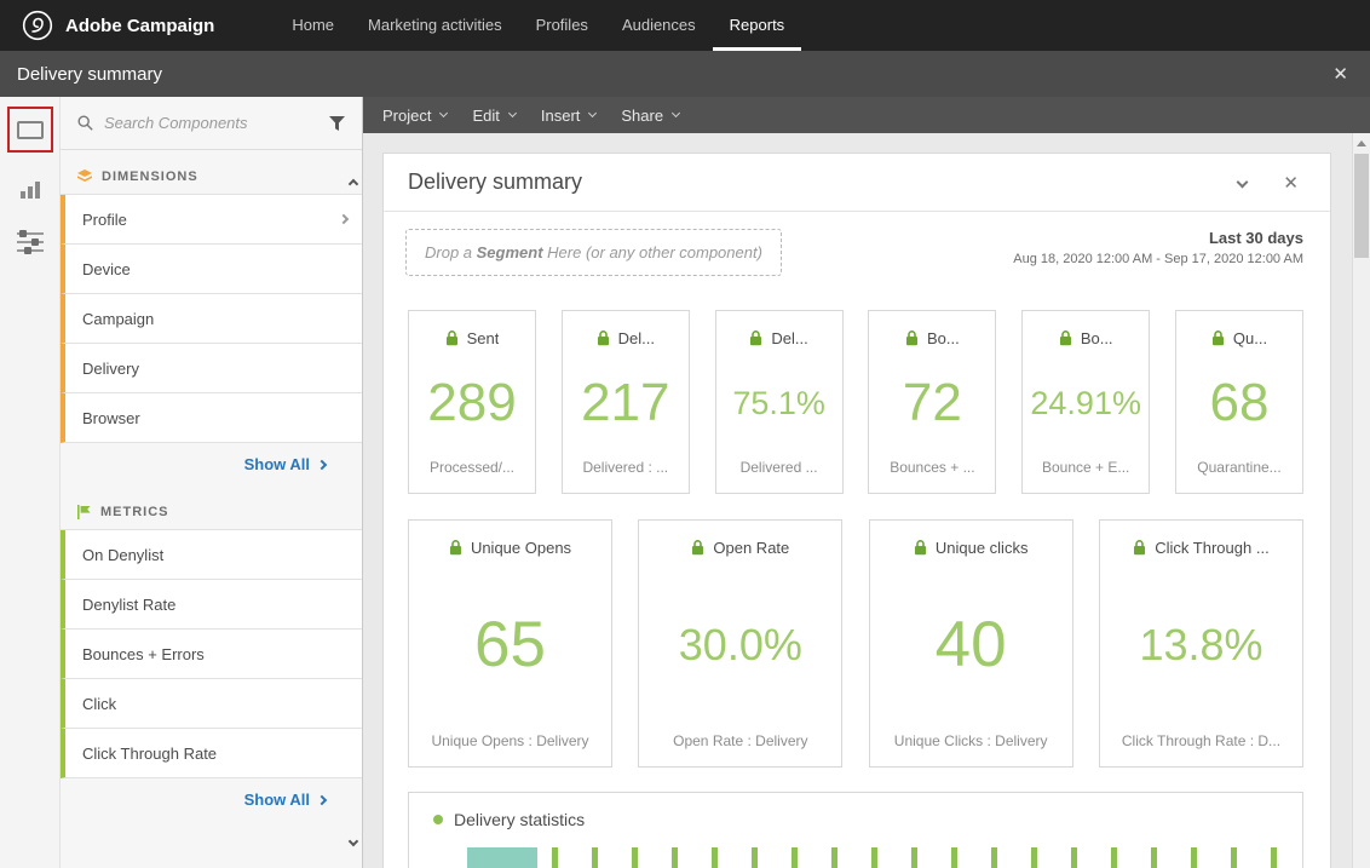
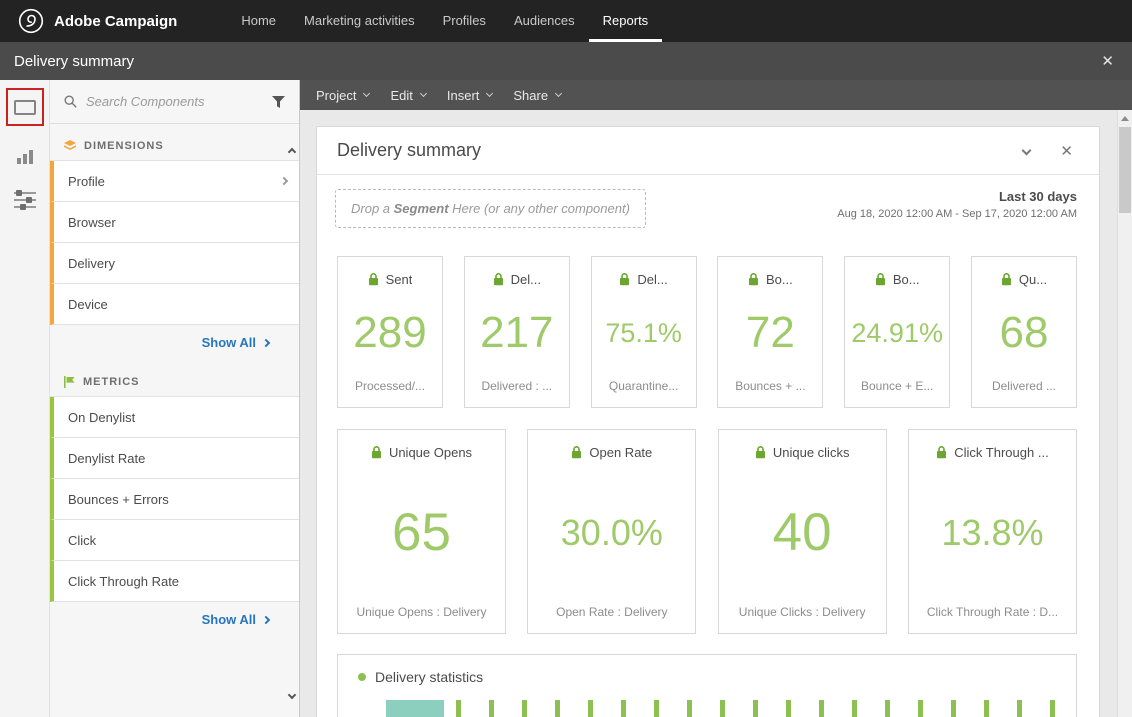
  Adobe Campaign
  Home
  Marketing activities
  Profiles
  Audiences
  Reports
  Delivery summary
  ✕
  Search Components
  DIMENSIONS
  Profile
- Device
+ Browser
- Campaign
  Delivery
- Browser
+ Device
  Show All
  METRICS
  On Denylist
  Denylist Rate
  Bounces + Errors
  Click
  Click Through Rate
  Show All
  Project
  Edit
  Insert
  Share
  Delivery summary
  ✕
  Drop a Segment Here (or any other component)
  Last 30 days
  Aug 18, 2020 12:00 AM - Sep 17, 2020 12:00 AM
  Sent
  289
  Processed/...
  Del...
  217
  Delivered : ...
  Del...
  75.1%
- Delivered ...
+ Quarantine...
  Bo...
  72
  Bounces + ...
  Bo...
  24.91%
  Bounce + E...
  Qu...
  68
- Quarantine...
+ Delivered ...
  Unique Opens
  65
  Unique Opens : Delivery
  Open Rate
  30.0%
  Open Rate : Delivery
  Unique clicks
  40
  Unique Clicks : Delivery
  Click Through ...
  13.8%
  Click Through Rate : D...
  Delivery statistics
